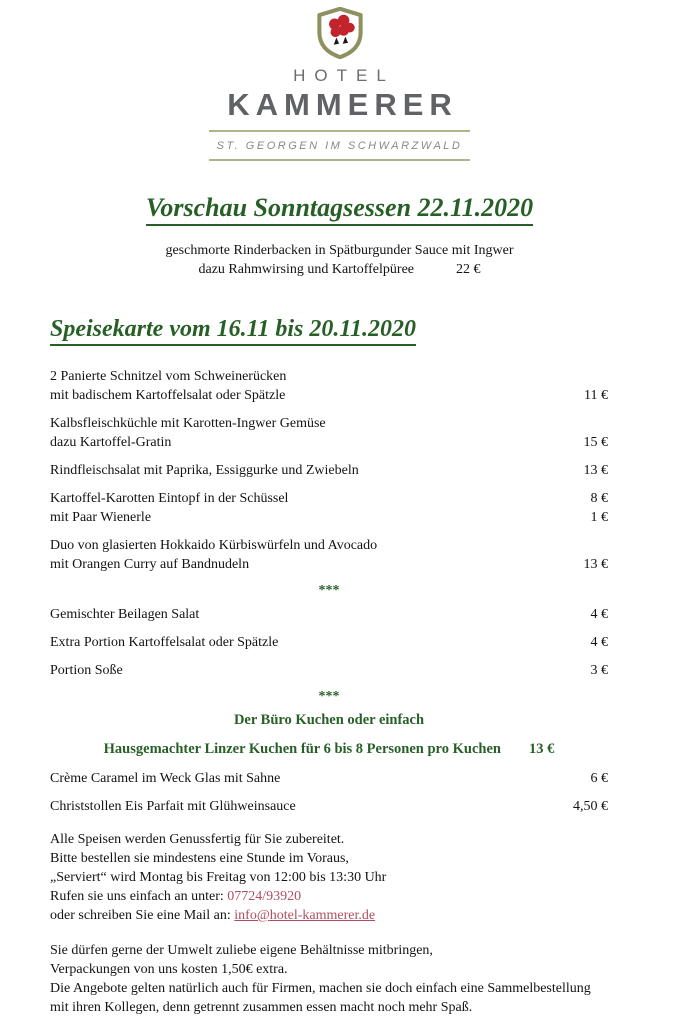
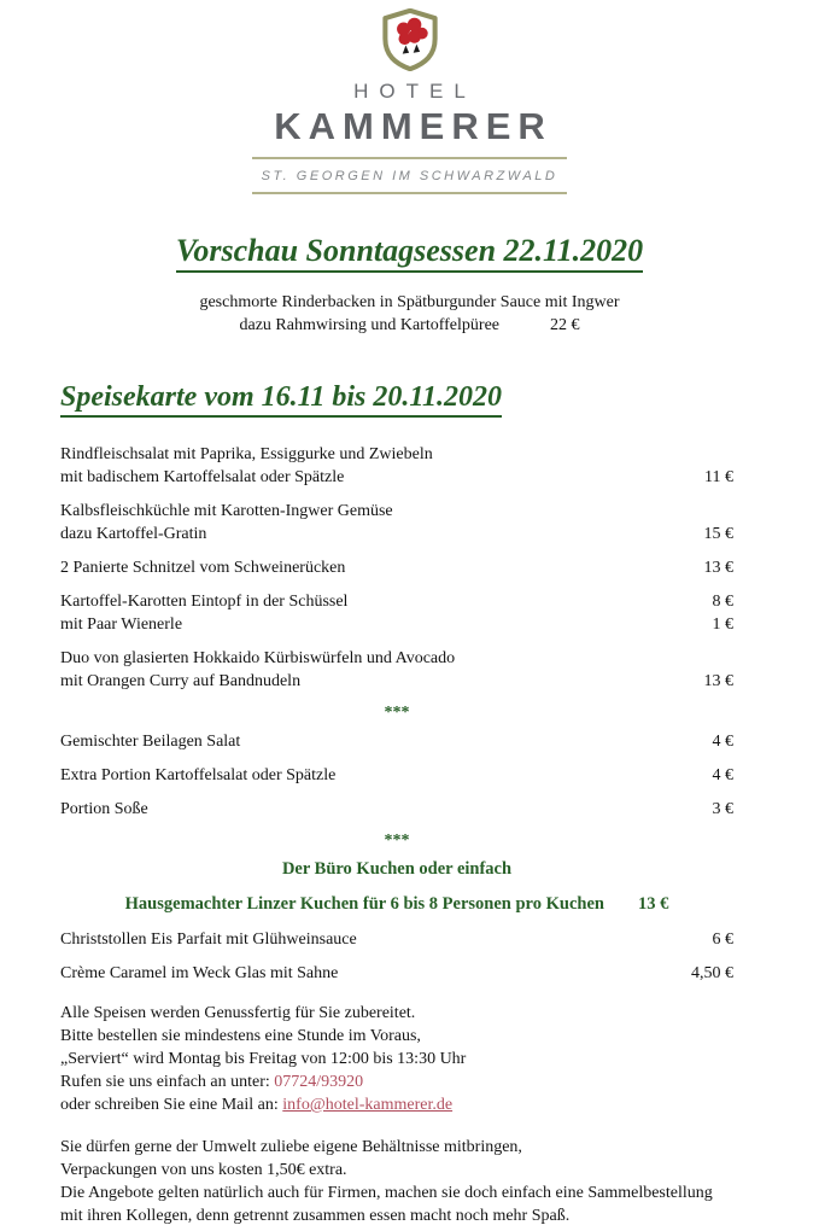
  HOTEL
  KAMMERER
  ST. GEORGEN IM SCHWARZWALD
  Vorschau Sonntagsessen 22.11.2020
  geschmorte Rinderbacken in Spätburgunder Sauce mit Ingwer
  dazu Rahmwirsing und Kartoffelpüree 22 €
  Speisekarte vom 16.11 bis 20.11.2020
- 2 Panierte Schnitzel vom Schweinerücken
+ Rindfleischsalat mit Paprika, Essiggurke und Zwiebeln
  mit badischem Kartoffelsalat oder Spätzle
  11 €
  Kalbsfleischküchle mit Karotten-Ingwer Gemüse
  dazu Kartoffel-Gratin
  15 €
- Rindfleischsalat mit Paprika, Essiggurke und Zwiebeln
+ 2 Panierte Schnitzel vom Schweinerücken
  13 €
  Kartoffel-Karotten Eintopf in der Schüssel
  8 €
  mit Paar Wienerle
  1 €
  Duo von glasierten Hokkaido Kürbiswürfeln und Avocado
  mit Orangen Curry auf Bandnudeln
  13 €
  ***
  Gemischter Beilagen Salat
  4 €
  Extra Portion Kartoffelsalat oder Spätzle
  4 €
  Portion Soße
  3 €
  ***
  Der Büro Kuchen oder einfach
  Hausgemachter Linzer Kuchen für 6 bis 8 Personen pro Kuchen 13 €
- Crème Caramel im Weck Glas mit Sahne
+ Christstollen Eis Parfait mit Glühweinsauce
  6 €
- Christstollen Eis Parfait mit Glühweinsauce
+ Crème Caramel im Weck Glas mit Sahne
  4,50 €
  Alle Speisen werden Genussfertig für Sie zubereitet.
  Bitte bestellen sie mindestens eine Stunde im Voraus,
  „Serviert“ wird Montag bis Freitag von 12:00 bis 13:30 Uhr
  Rufen sie uns einfach an unter: 07724/93920
  oder schreiben Sie eine Mail an: info@hotel-kammerer.de
  Sie dürfen gerne der Umwelt zuliebe eigene Behältnisse mitbringen,
  Verpackungen von uns kosten 1,50€ extra.
  Die Angebote gelten natürlich auch für Firmen, machen sie doch einfach eine Sammelbestellung
  mit ihren Kollegen, denn getrennt zusammen essen macht noch mehr Spaß.
